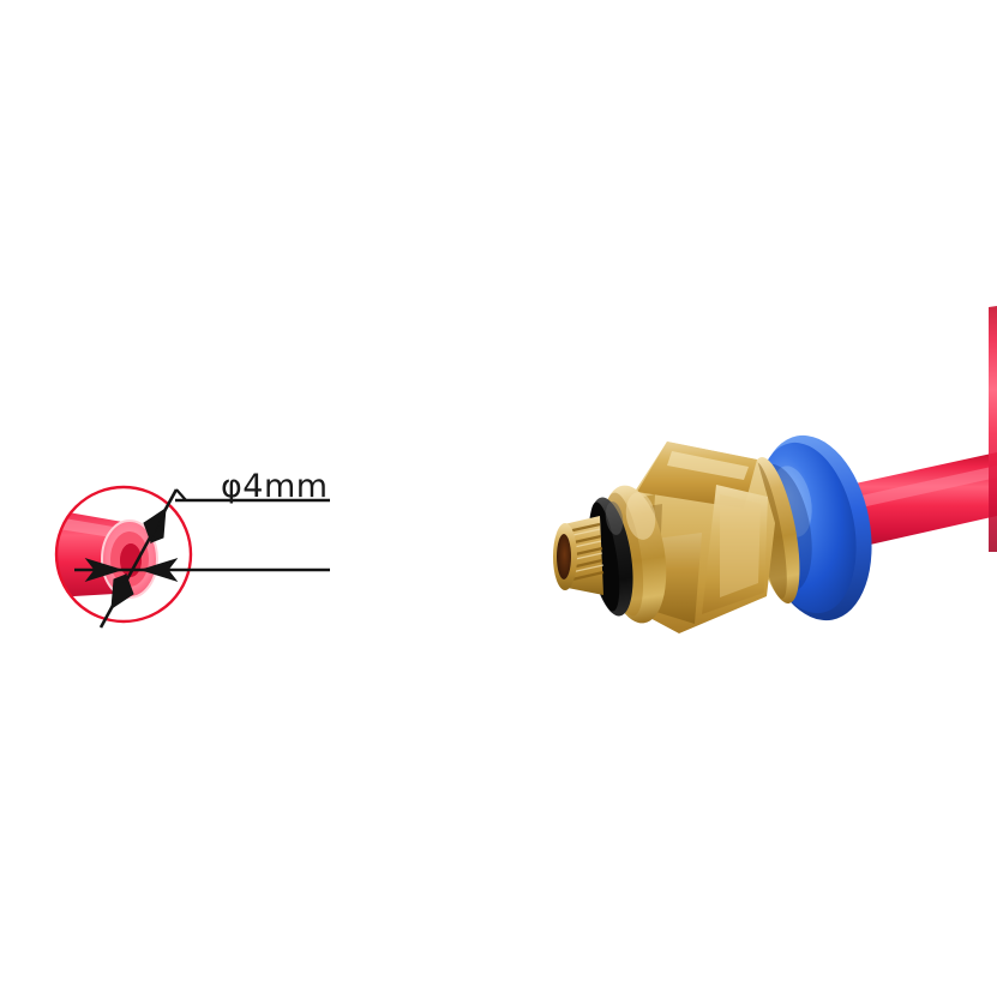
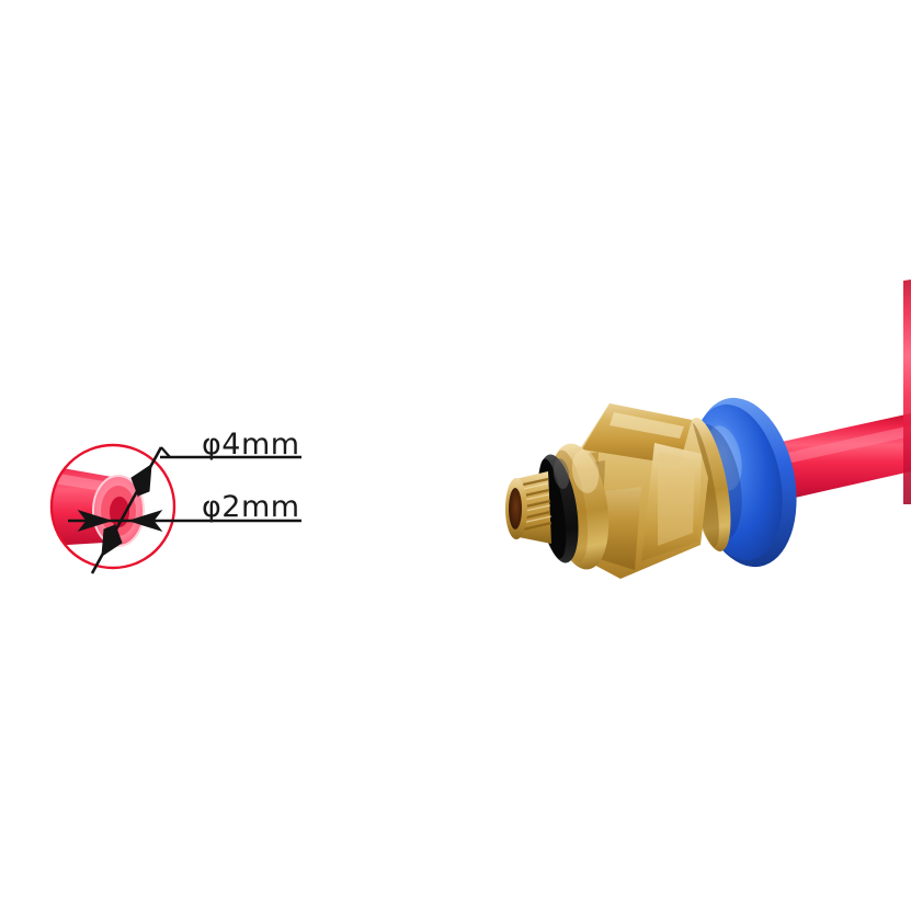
  φ4mm
+ φ2mm
